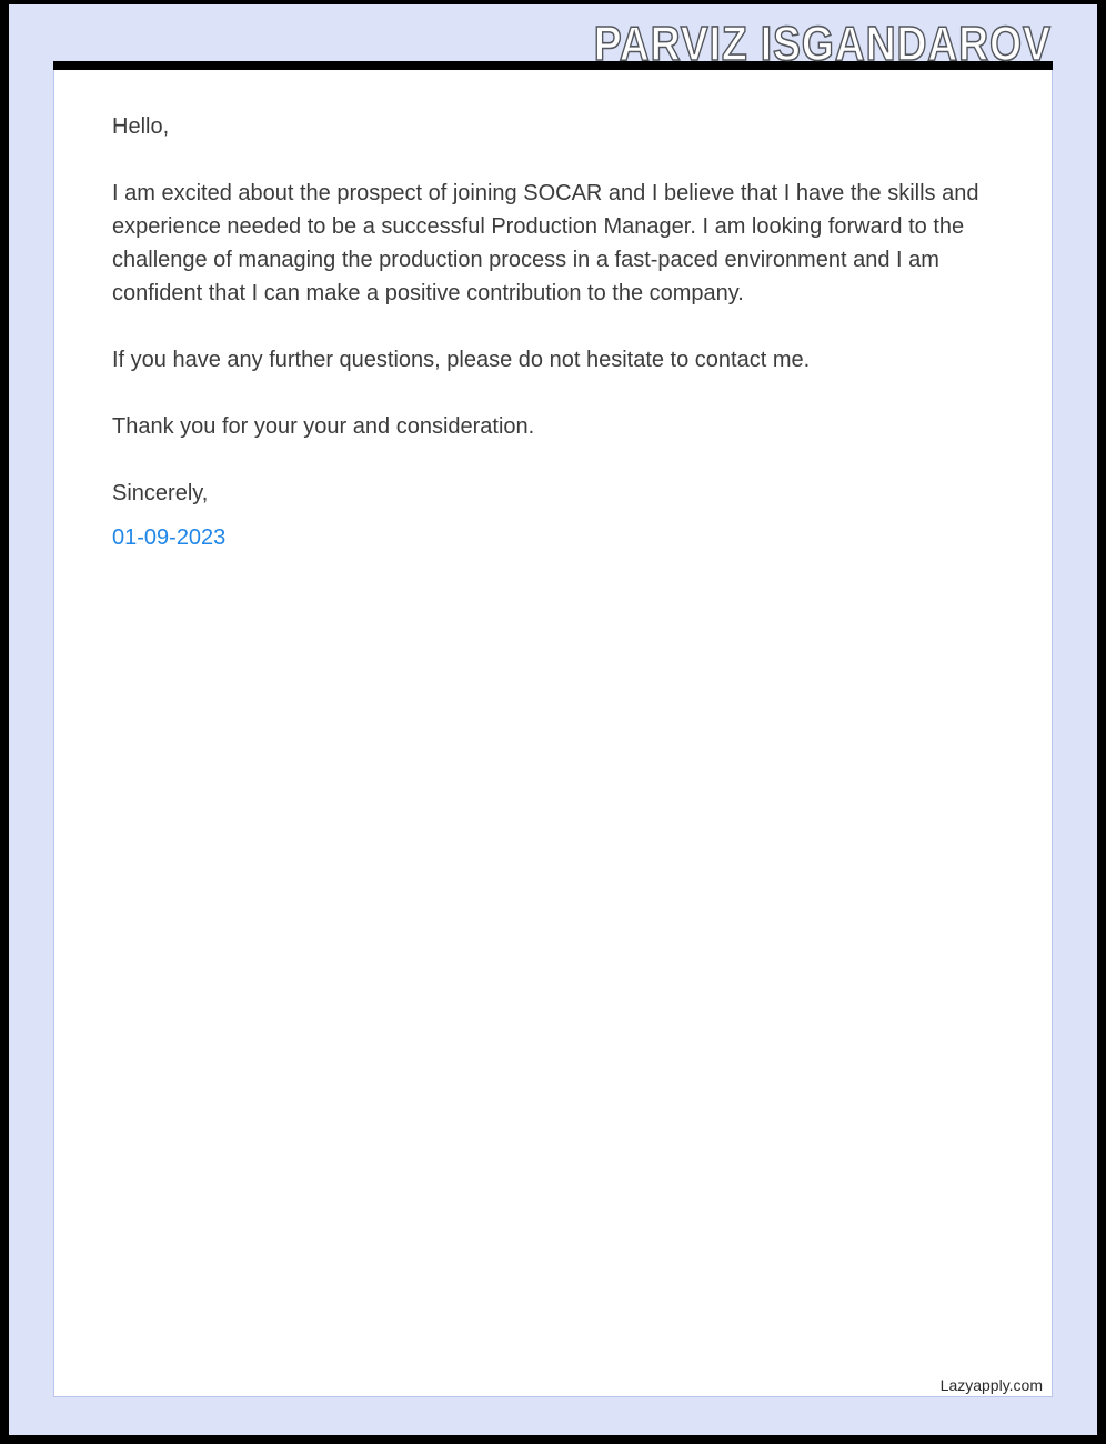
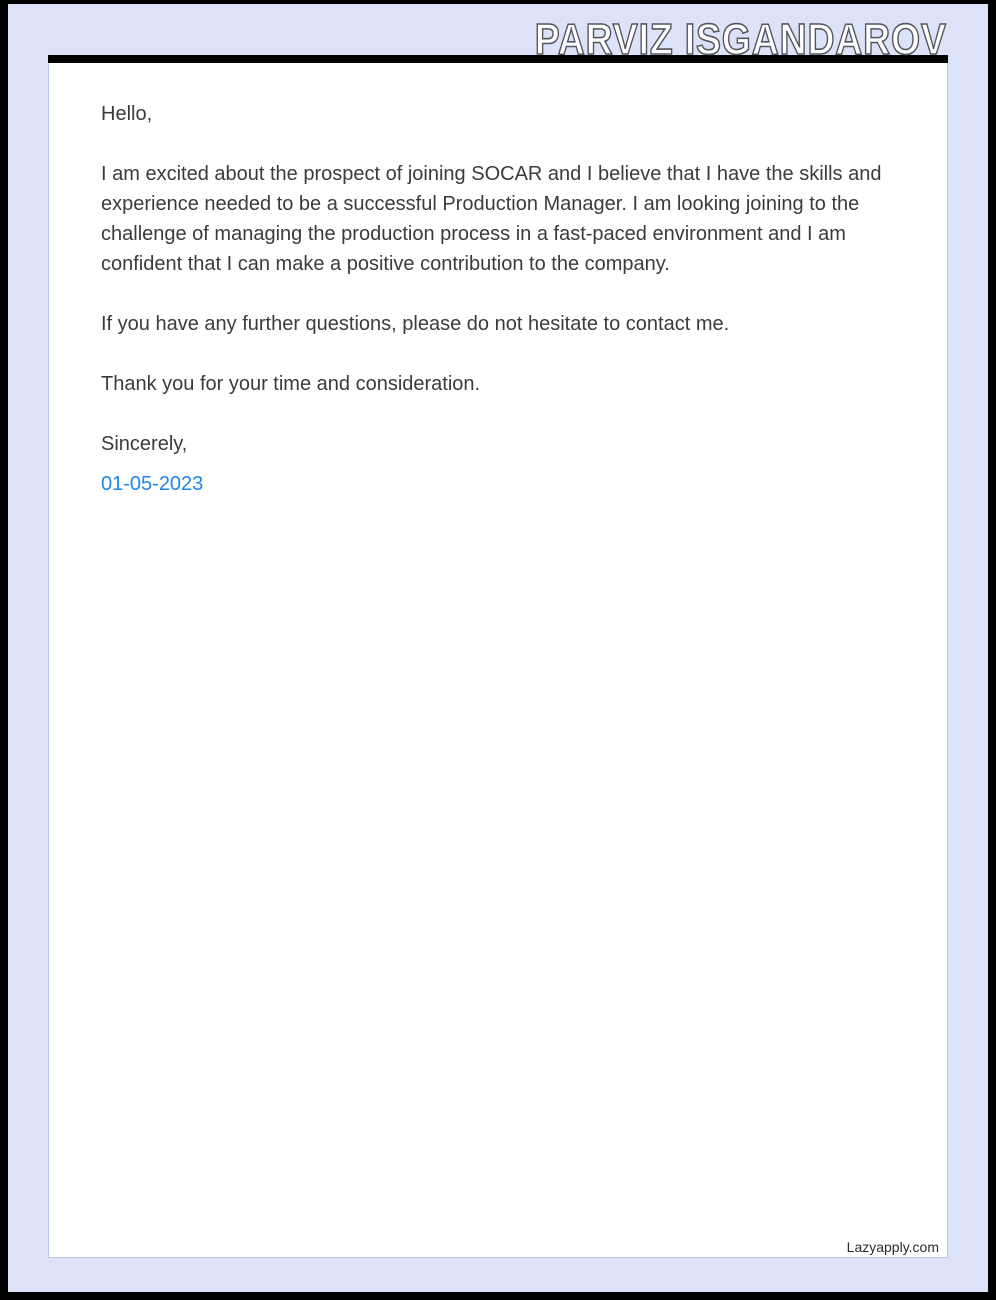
  PARVIZ ISGANDAROV
  Hello,
- I am excited about the prospect of joining SOCAR and I believe that I have the skills and experience needed to be a successful Production Manager. I am looking forward to the challenge of managing the production process in a fast-paced environment and I am confident that I can make a positive contribution to the company.
+ I am excited about the prospect of joining SOCAR and I believe that I have the skills and experience needed to be a successful Production Manager. I am looking joining to the challenge of managing the production process in a fast-paced environment and I am confident that I can make a positive contribution to the company.
  If you have any further questions, please do not hesitate to contact me.
- Thank you for your your and consideration.
+ Thank you for your time and consideration.
  Sincerely,
- 01-09-2023
+ 01-05-2023
  Lazyapply.com
